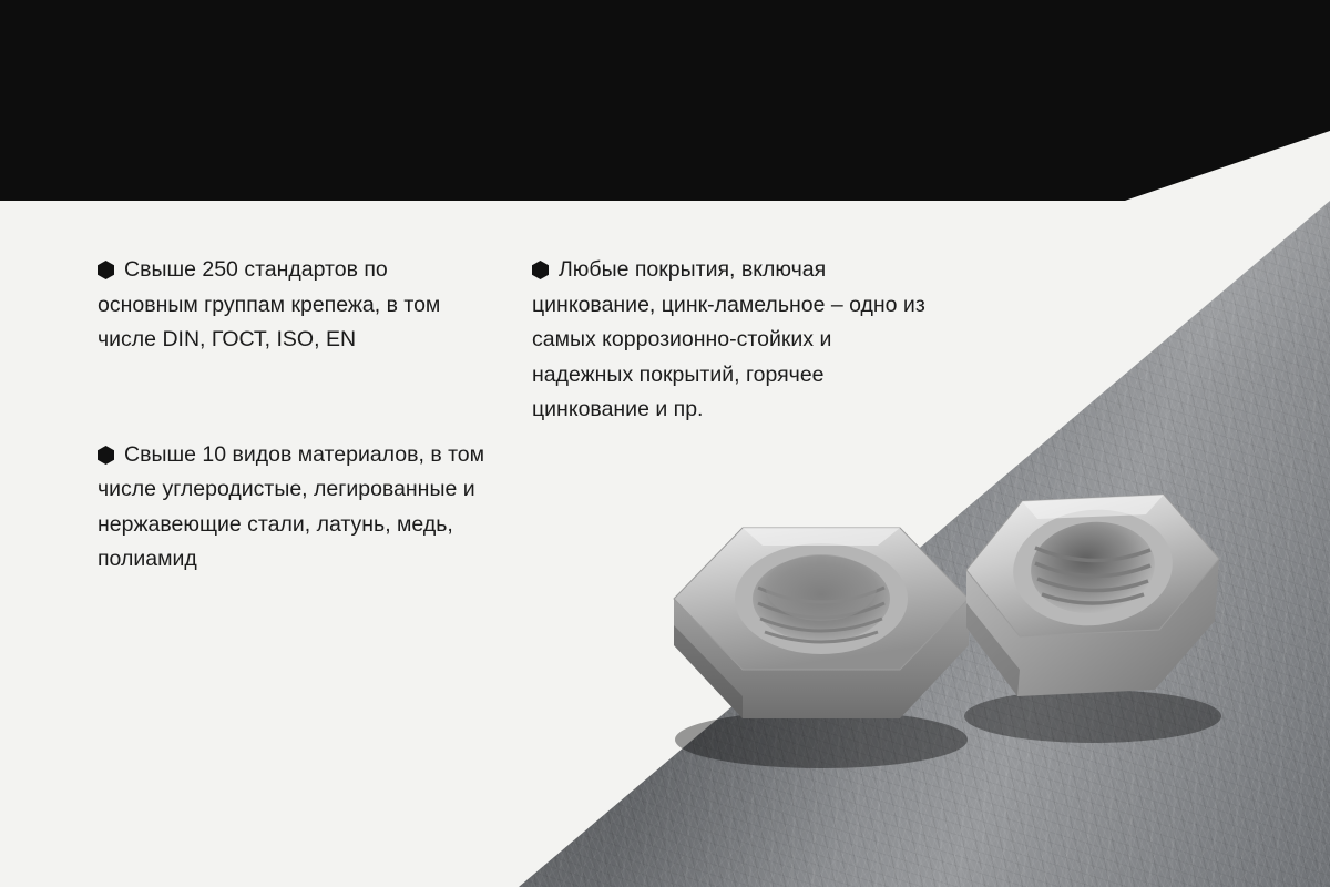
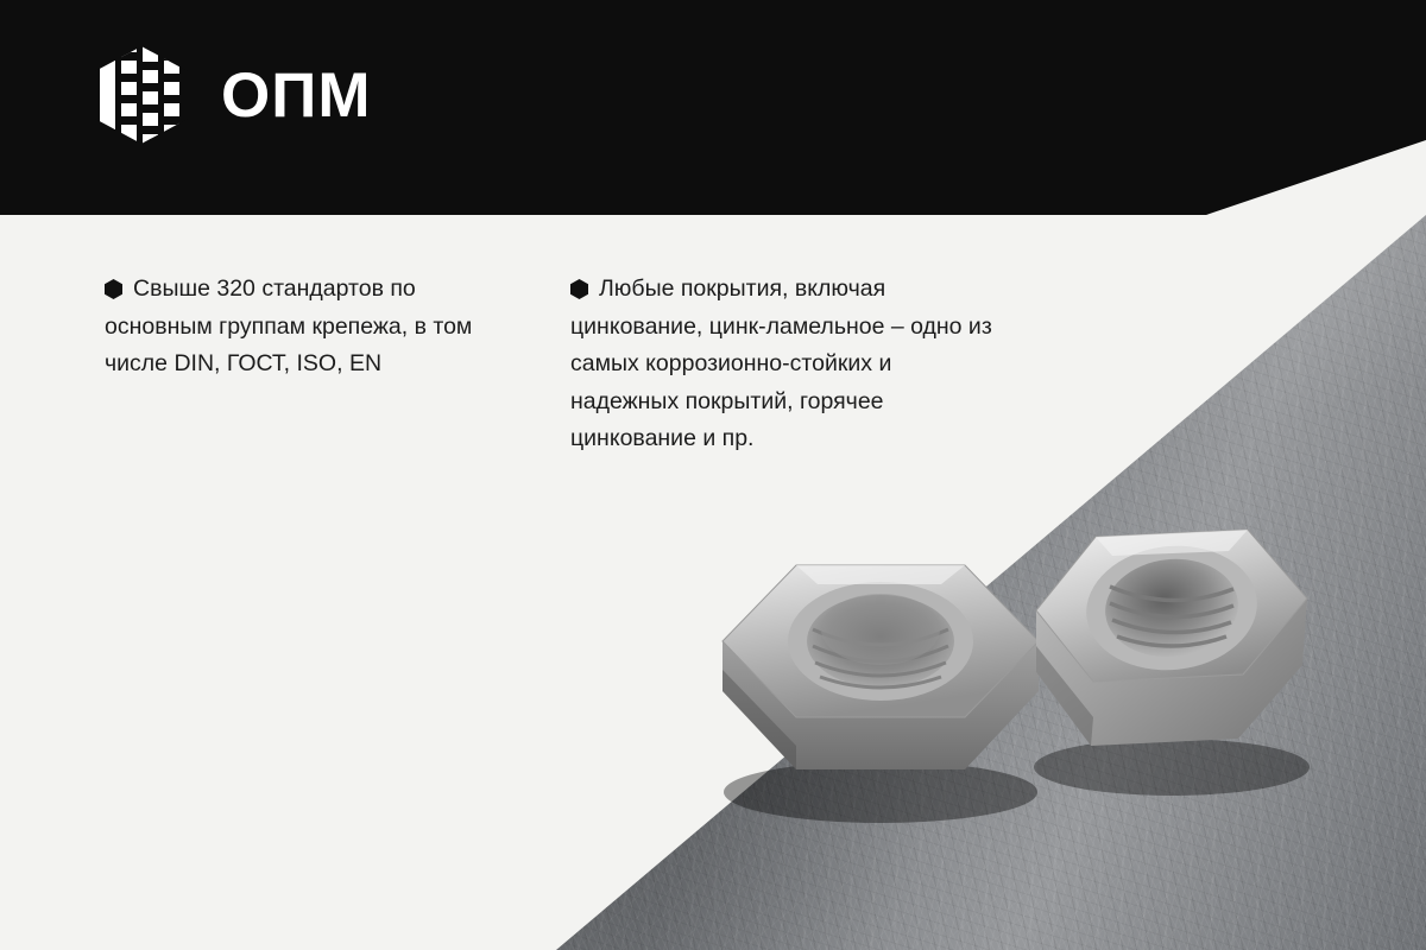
+ ОПМ
- Свыше 250 стандартов по основным группам крепежа, в том числе DIN, ГОСТ, ISO, EN
+ Свыше 320 стандартов по основным группам крепежа, в том числе DIN, ГОСТ, ISO, EN
- Свыше 10 видов материалов, в том числе углеродистые, легированные и нержавеющие стали, латунь, медь, полиамид
  Любые покрытия, включая цинкование, цинк-ламельное – одно из самых коррозионно-стойких и надежных покрытий, горячее цинкование и пр.
